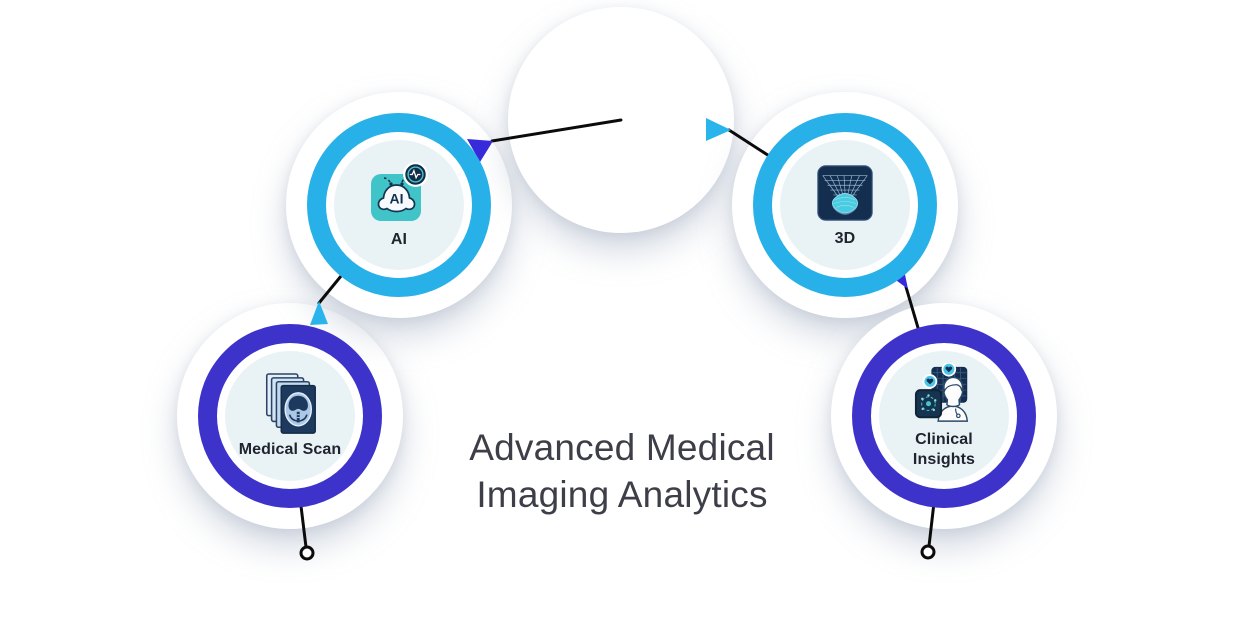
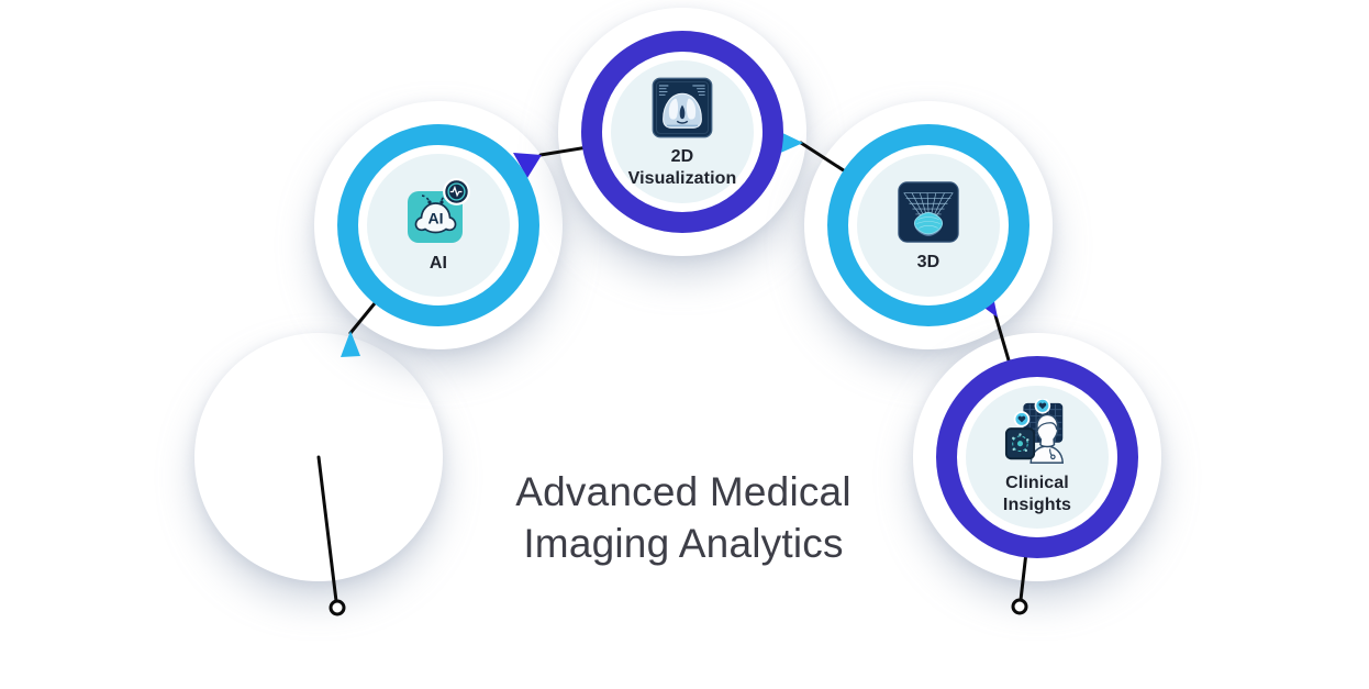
- Medical Scan
  AI
  AI
+ 2D Visualization
  3D
  Clinical Insights
  Advanced Medical Imaging Analytics
